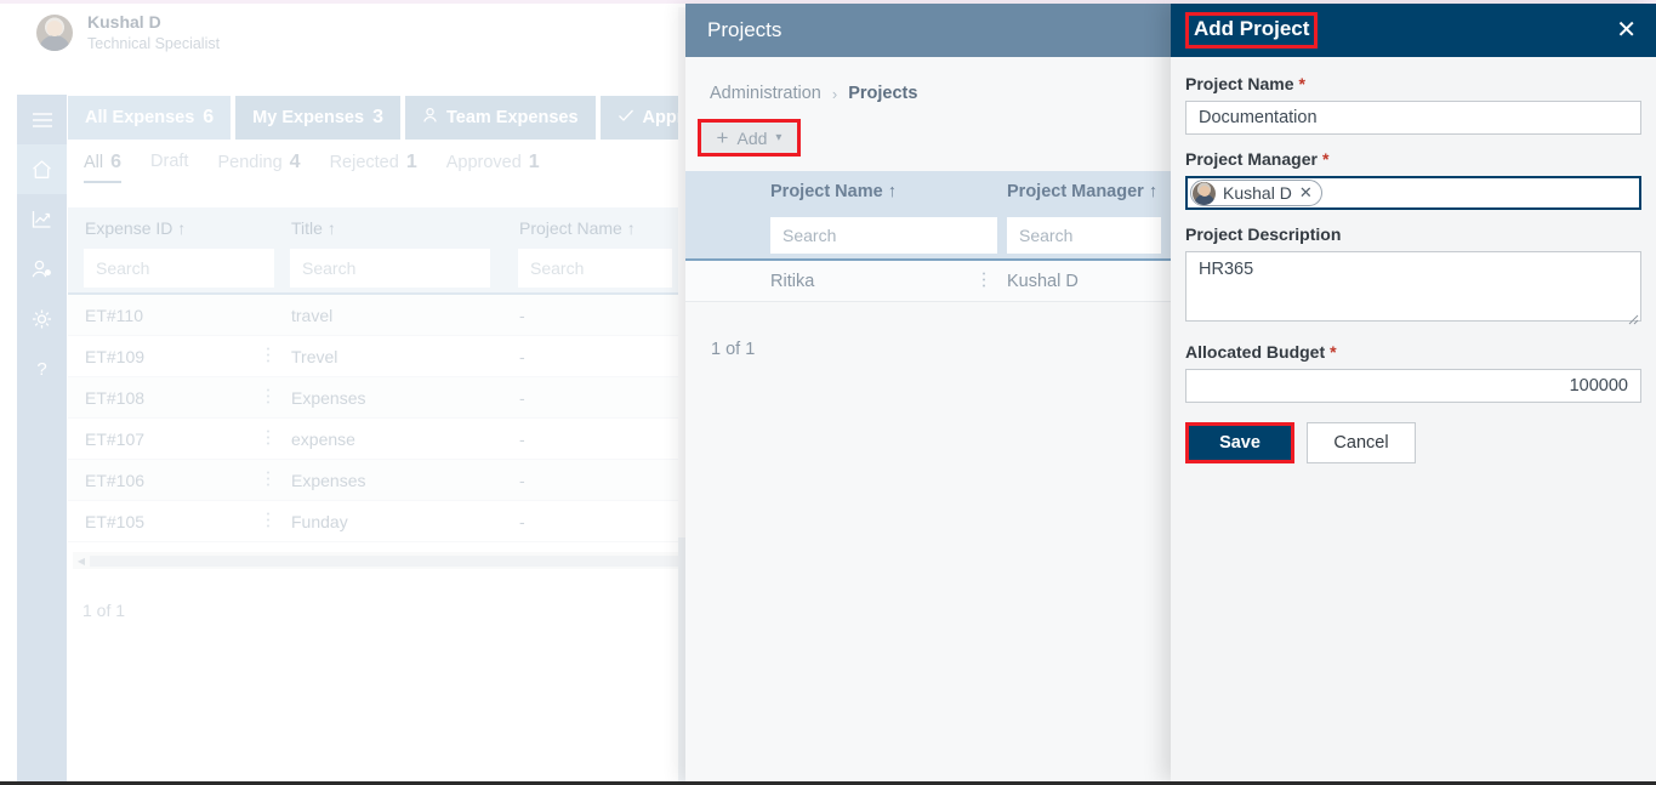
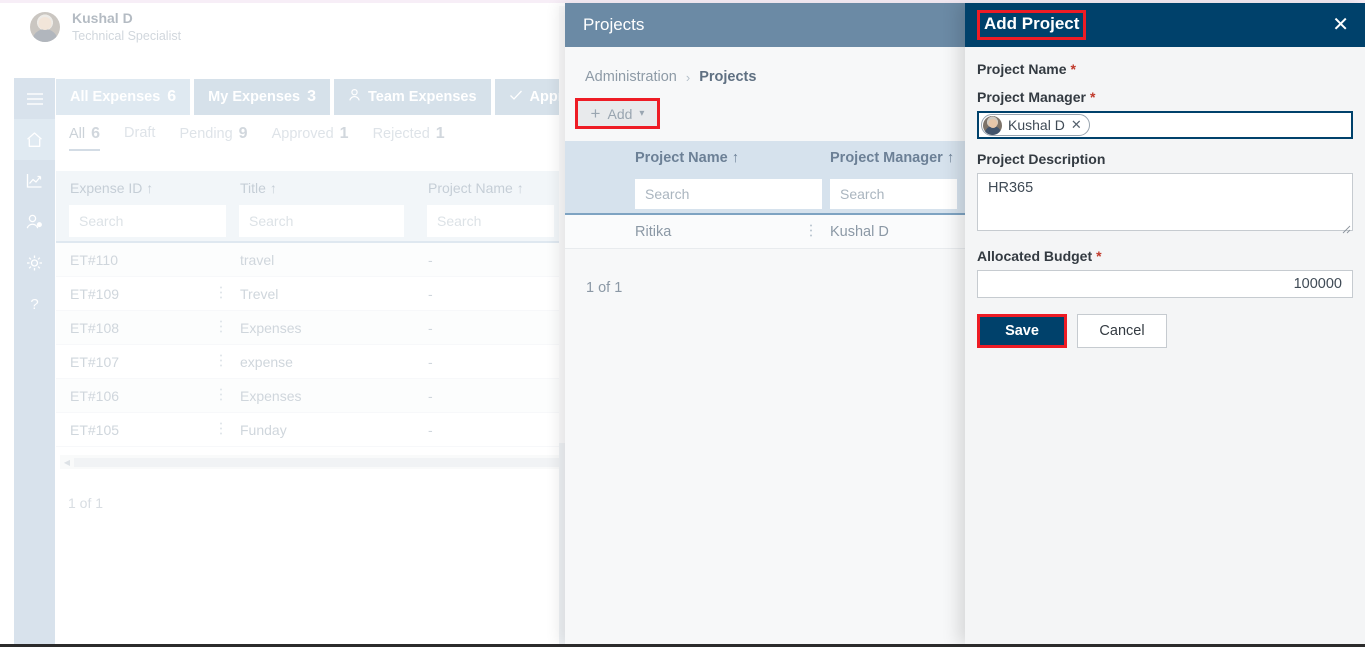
  Kushal D
  Technical Specialist
  ?
  All Expenses
  6
  My Expenses
  3
  Team Expenses
  All
  6
  Draft
  Pending
- 4
+ 9
- Rejected
+ Approved
  1
- Approved
+ Rejected
  1
  Expense ID ↑
  Title ↑
  Project Name ↑
  Search
  Search
  Search
  ET#110
  travel
  -
  ET#109
  Trevel
  -
  ET#108
  Expenses
  -
  ET#107
  expense
  -
  ET#106
  Expenses
  -
  ET#105
  Funday
  -
  ◀
  1 of 1
  Projects
  Administration
  ›
  Projects
  +
  Add
  ▾
  Project Name ↑
  Project Manager ↑
  Search
  Search
  Ritika
  Kushal D
  1 of 1
  Add Project
  ✕
  Project Name
  *
- Documentation
  Project Manager
  *
  Kushal D
  ✕
  Project Description
  HR365
  Allocated Budget
  *
  100000
  Save
  Cancel
